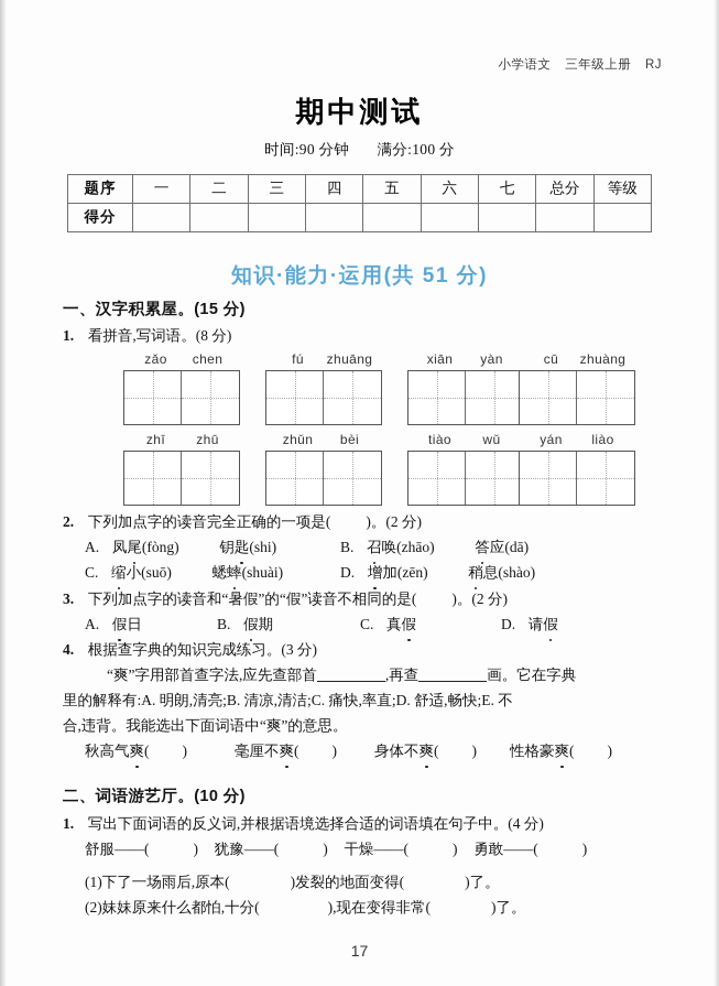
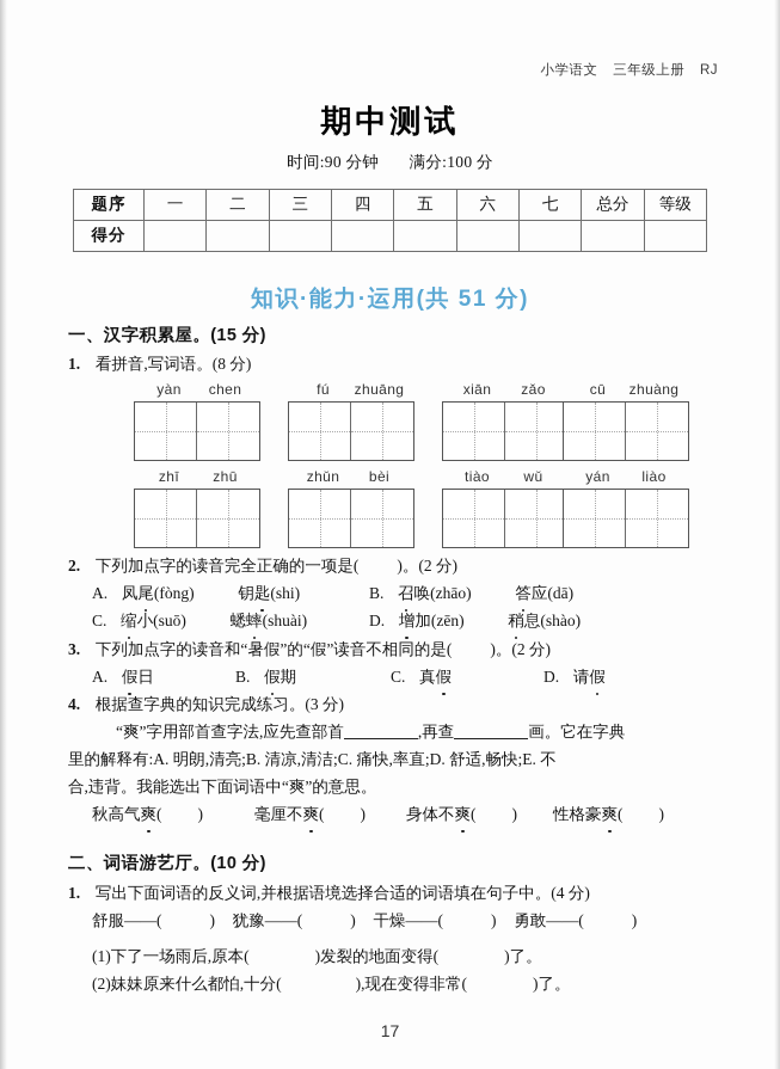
  小学语文 三年级上册 RJ
  期中测试
  时间:90 分钟 满分:100 分
  题序	一	二	三	四	五	六	七	总分	等级
  得分
  知识·能力·运用(共 51 分)
  一、汉字积累屋。(15 分)
  1. 看拼音,写词语。(8 分)
- zǎo chen
+ yàn chen
  fú zhuāng
- xiān yàn
+ xiān zǎo
  cū zhuàng
  zhī zhū
  zhǔn bèi
  tiào wǔ
  yán liào
  2. 下列加点字的读音完全正确的一项是( )。(2 分)
  A. 凤尾(fòng) 钥匙(shi)
  B. 召唤(zhāo) 答应(dā)
  C. 缩小(suō) 蟋蟀(shuài)
  D. 增加(zēn) 稍息(shào)
  3. 下列加点字的读音和“暑假”的“假”读音不相同的是( )。(2 分)
  A. 假日
  B. 假期
  C. 真假
  D. 请假
  4. 根据查字典的知识完成练习。(3 分)
  “爽”字用部首查字法,应先查部首 ,再查 画。它在字典
  里的解释有:A. 明朗,清亮;B. 清凉,清洁;C. 痛快,率直;D. 舒适,畅快;E. 不
  合,违背。我能选出下面词语中“爽”的意思。
  秋高气爽( )
  毫厘不爽( )
  身体不爽( )
  性格豪爽( )
  二、词语游艺厅。(10 分)
  1. 写出下面词语的反义词,并根据语境选择合适的词语填在句子中。(4 分)
  舒服——( ) 犹豫——( ) 干燥——( ) 勇敢——( )
  (1)下了一场雨后,原本( )发裂的地面变得( )了。
  (2)妹妹原来什么都怕,十分( ),现在变得非常( )了。
  17
